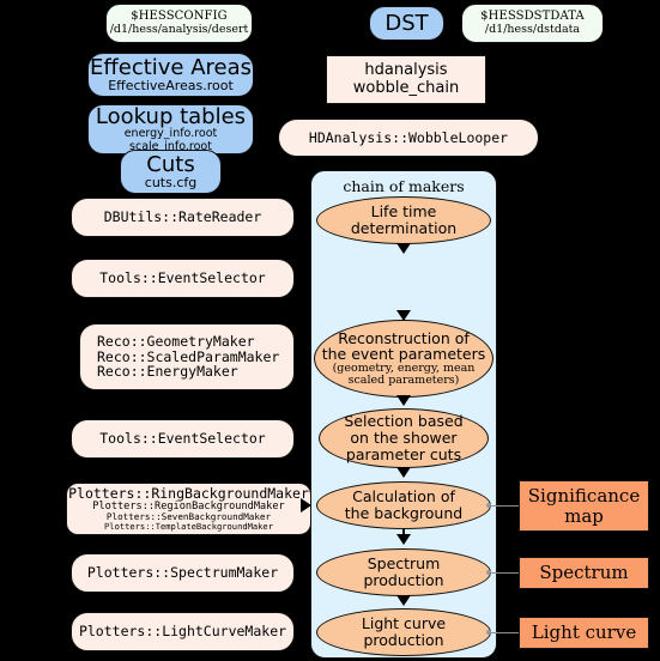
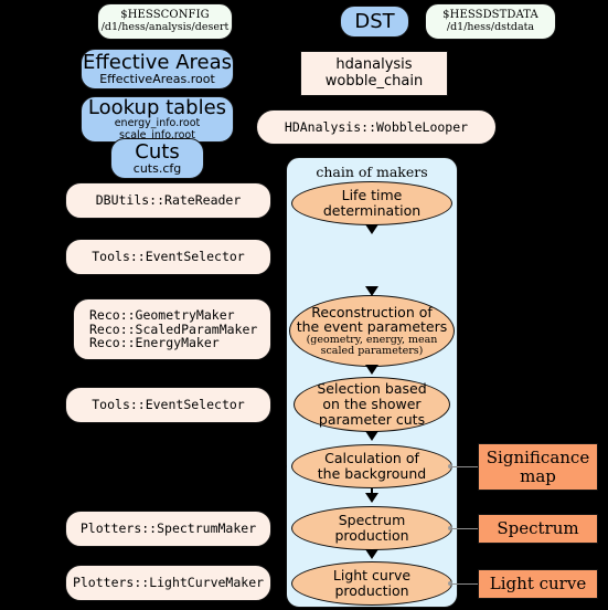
  $HESSCONFIG
  /d1/hess/analysis/desert
  $HESSDSTDATA
  /d1/hess/dstdata
  DST
  Effective Areas
  EffectiveAreas.root
  Lookup tables
  energy_info.root
  scale_info.root
  Cuts
  cuts.cfg
  hdanalysis
  wobble_chain
  HDAnalysis::WobbleLooper
  chain of makers
  Life time
  determination
  Reconstruction of
  the event parameters
  (geometry, energy, mean
  scaled parameters)
  Selection based
  on the shower
  parameter cuts
  Calculation of
  the background
  Spectrum
  production
  Light curve
  production
  DBUtils::RateReader
  Tools::EventSelector
  Reco::GeometryMaker
  Reco::ScaledParamMaker
  Reco::EnergyMaker
  Tools::EventSelector
- Plotters::RingBackgroundMaker
- Plotters::RegionBackgroundMaker
- Plotters::SevenBackgroundMaker
- Plotters::TemplateBackgroundMaker
  Plotters::SpectrumMaker
  Plotters::LightCurveMaker
  Significance
  map
  Spectrum
  Light curve
